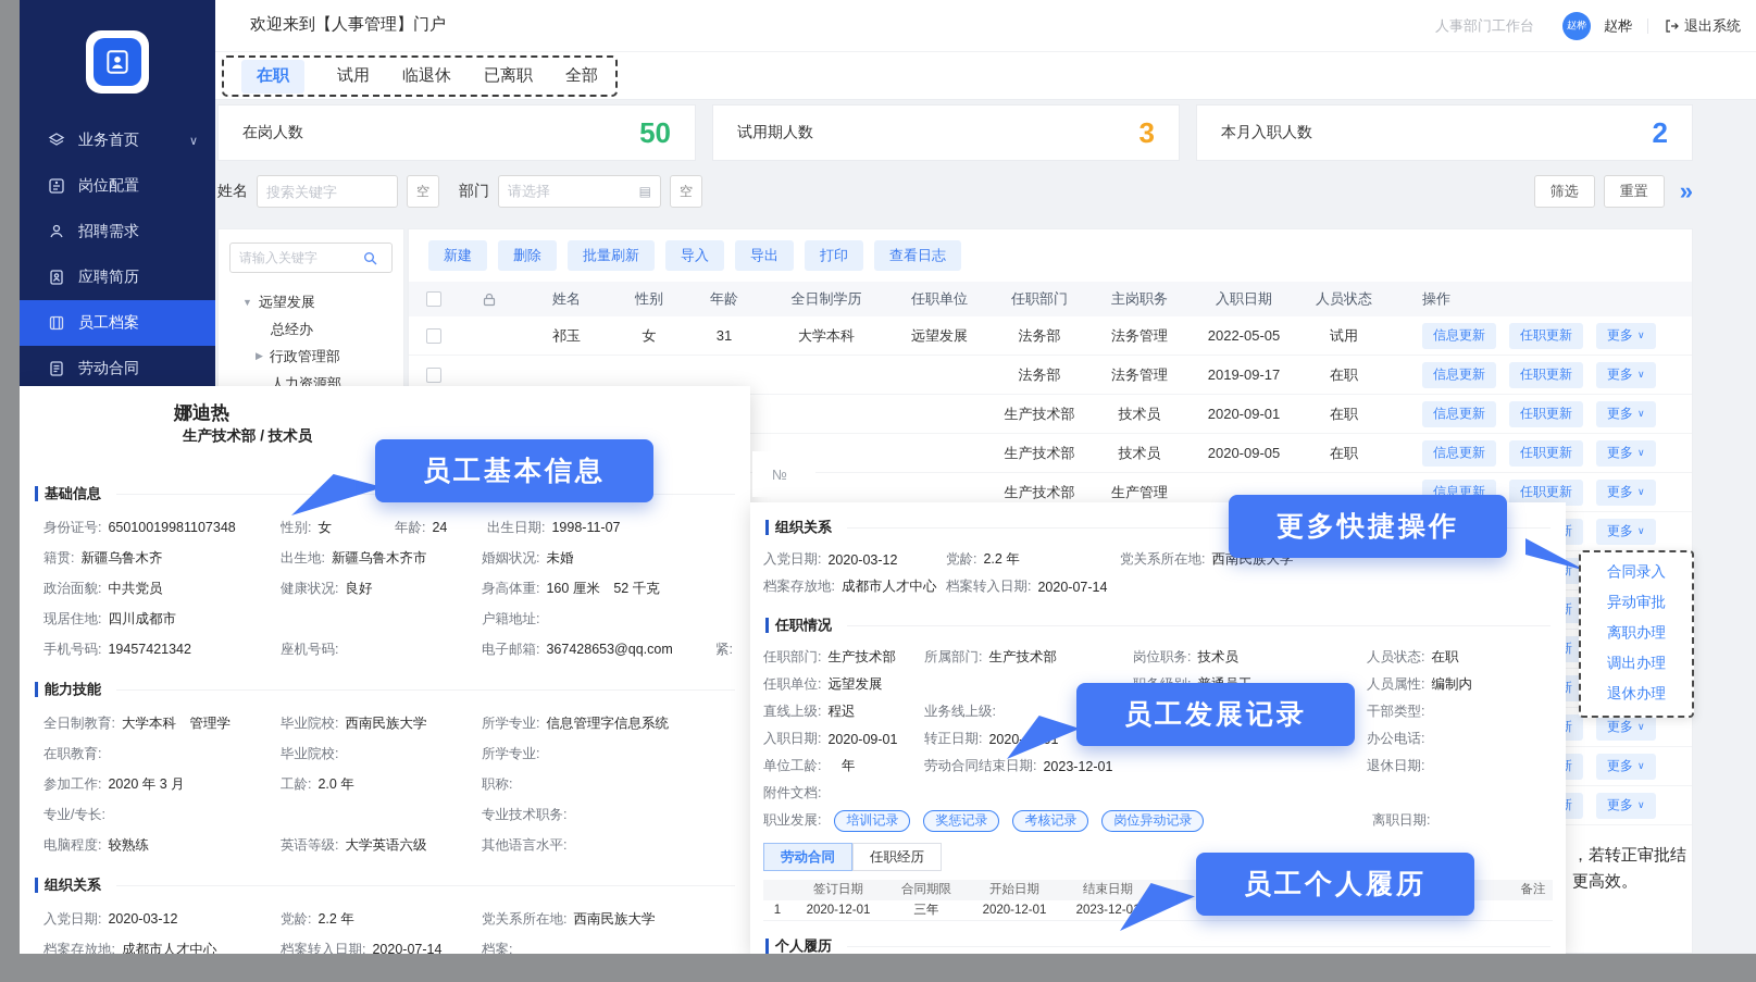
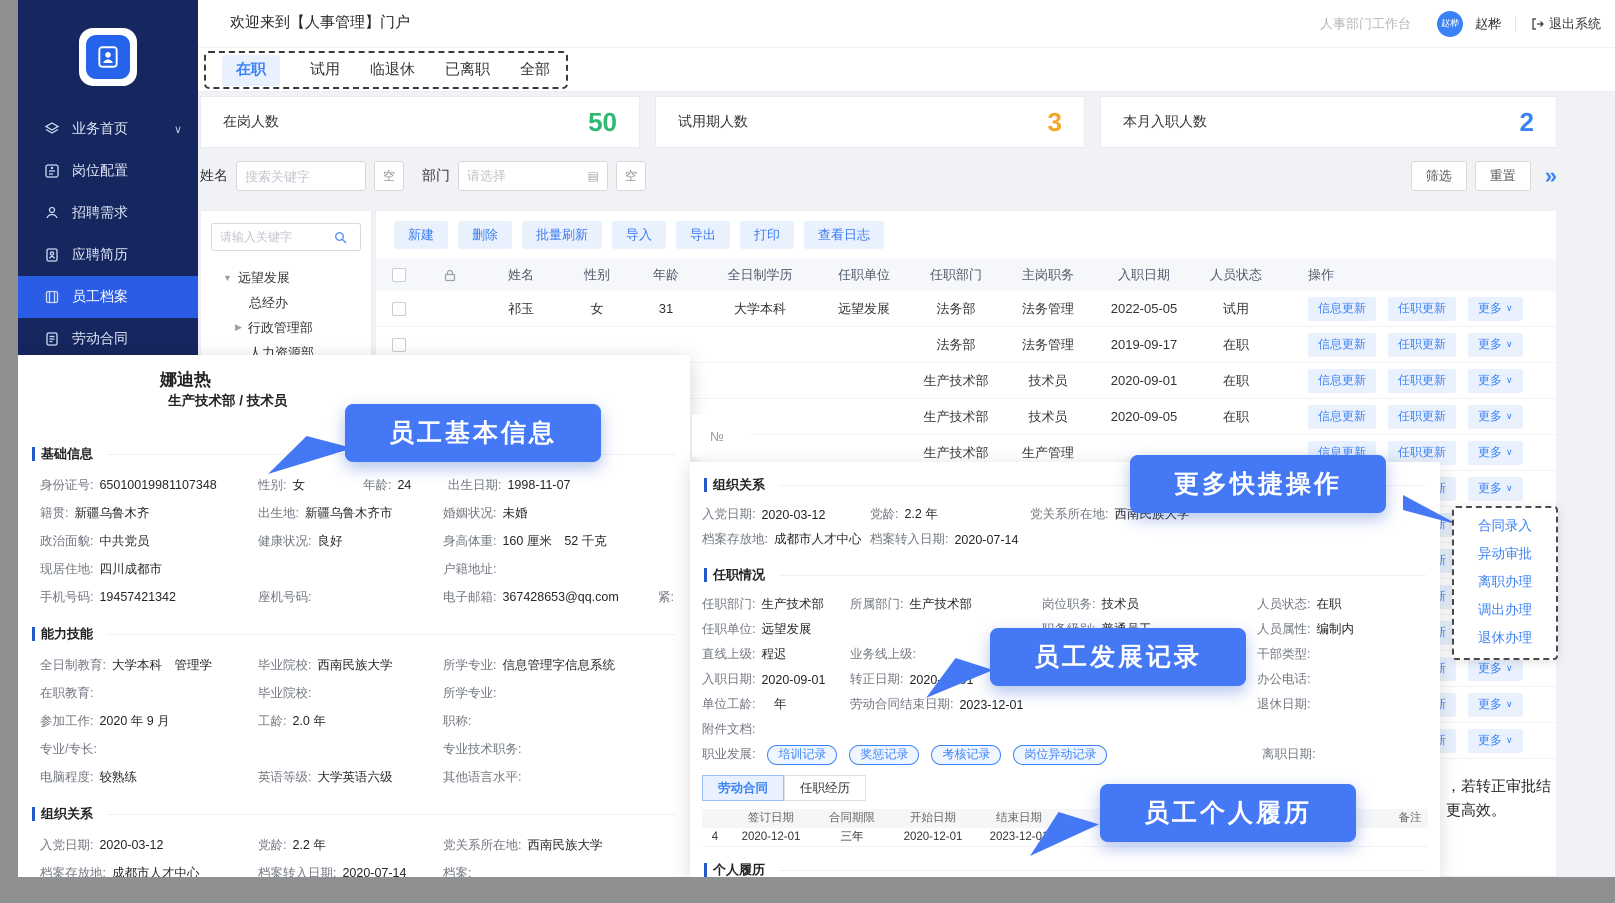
  业务首页
  ∨
  岗位配置
  招聘需求
  应聘简历
  员工档案
  劳动合同
  欢迎来到【人事管理】门户
  人事部门工作台
  赵桦
  赵桦
  退出系统
  在职
  试用
  临退休
  已离职
  全部
  姓名
  搜索关键字
  空
  部门
  请选择
  ▤
  空
  筛选
  重置
  »
  请输入关键字
  ▼
  远望发展
  总经办
  ▶
  行政管理部
  人力资源部
  新建
  删除
  批量刷新
  导入
  导出
  打印
  查看日志
  姓名
  性别
  年龄
  全日制学历
  任职单位
  任职部门
  主岗职务
  入职日期
  人员状态
  操作
  祁玉
  女
  31
  大学本科
  远望发展
  法务部
  法务管理
  2022-05-05
  试用
  信息更新
  任职更新
  更多
  ∨
  法务部
  法务管理
  2019-09-17
  在职
  信息更新
  任职更新
  更多
  ∨
  生产技术部
  技术员
  2020-09-01
  在职
  信息更新
  任职更新
  更多
  ∨
  生产技术部
  技术员
  2020-09-05
  在职
  信息更新
  任职更新
  更多
  ∨
  生产技术部
  生产管理
  信息更新
  任职更新
  更多
  ∨
  更多
  ∨
  更多
  ∨
  更多
  ∨
  更多
  ∨
  ，若转正审批结
  更高效。
  娜迪热
  生产技术部 / 技术员
  基础信息
  身份证号:
  65010019981107348
  性别:
  女
  年龄:
  24
  出生日期:
  1998-11-07
  籍贯:
  新疆乌鲁木齐
  出生地:
  新疆乌鲁木齐市
  婚姻状况:
  未婚
  政治面貌:
  中共党员
  健康状况:
  良好
  身高体重:
  160 厘米 52 千克
  现居住地:
  四川成都市
  户籍地址:
  手机号码:
  19457421342
  座机号码:
  电子邮箱:
  367428653@qq.com
  紧:
  能力技能
  全日制教育:
  大学本科 管理学
  毕业院校:
  西南民族大学
  所学专业:
  信息管理字信息系统
  在职教育:
  毕业院校:
  所学专业:
  参加工作:
- 2020 年 3 月
+ 2020 年 9 月
  工龄:
  2.0 年
  职称:
  专业/专长:
  专业技术职务:
  电脑程度:
  较熟练
  英语等级:
  大学英语六级
  其他语言水平:
  组织关系
  入党日期:
  2020-03-12
  党龄:
  2.2 年
  党关系所在地:
  西南民族大学
  档案存放地:
  成都市人才中心
  档案转入日期:
  2020-07-14
  档案:
  №
  组织关系
  入党日期:
  2020-03-12
  党龄:
  2.2 年
  党关系所在地:
  西南民族大学
  档案存放地:
  成都市人才中心
  档案转入日期:
  2020-07-14
  任职情况
  任职部门:
  生产技术部
  所属部门:
  生产技术部
  岗位职务:
  技术员
  人员状态:
  在职
  任职单位:
  远望发展
  人员属性:
  编制内
  直线上级:
  程迟
  业务线上级:
  干部类型:
  入职日期:
  2020-09-01
  转正日期:
  办公电话:
  单位工龄:
  年
  劳动合同结束日期:
  2023-12-01
  退休日期:
  附件文档:
  职业发展:
  培训记录
  奖惩记录
  考核记录
  岗位异动记录
  离职日期:
  劳动合同
  任职经历
  签订日期
  合同期限
  开始日期
  结束日期
  备注
- 1
+ 4
  2020-12-01
  三年
  2020-12-01
  2023-12-0
  个人履历
  员工基本信息
  更多快捷操作
  员工发展记录
  员工个人履历
  合同录入
  异动审批
  离职办理
  调出办理
  退休办理
  在岗人数
  50
  试用期人数
  3
  本月入职人数
  2
